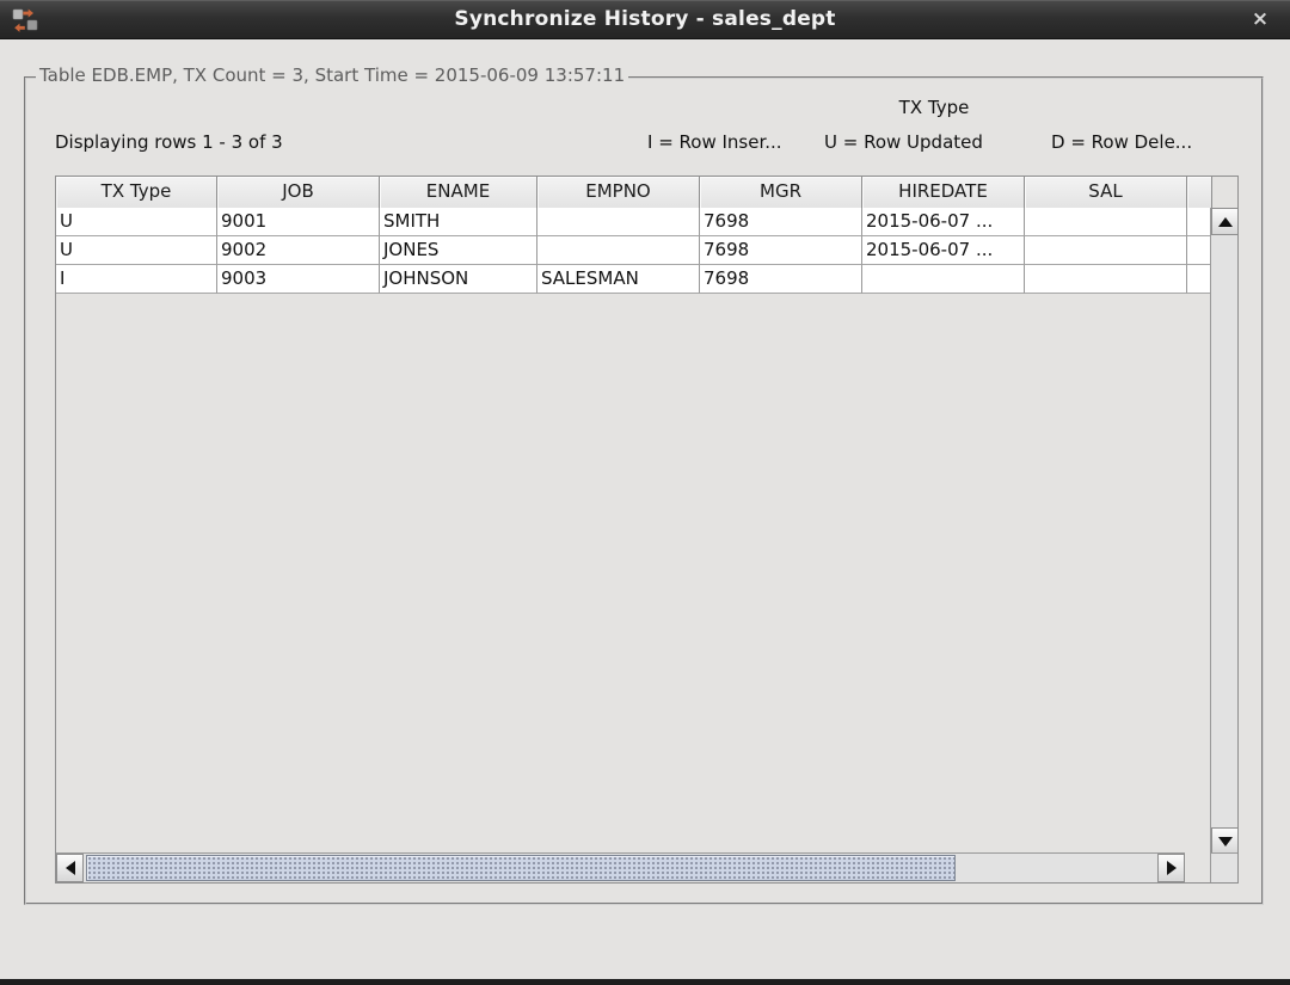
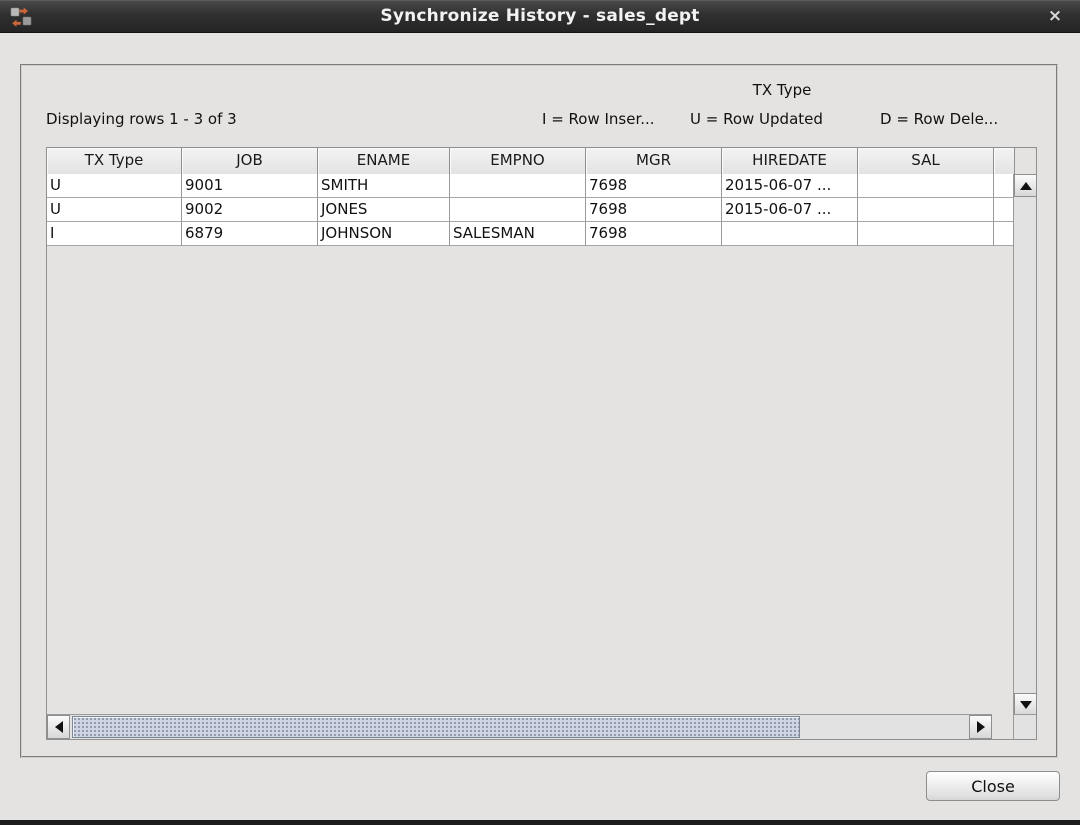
  Synchronize History - sales_dept
  ×
- Table EDB.EMP, TX Count = 3, Start Time = 2015-06-09 13:57:11
  Displaying rows 1 - 3 of 3
  TX Type
  I = Row Inser...
  U = Row Updated
  D = Row Dele...
  TX Type
  JOB
  ENAME
  EMPNO
  MGR
  HIREDATE
  SAL
  U
  9001
  SMITH
  7698
  2015-06-07 ...
  U
  9002
  JONES
  7698
  2015-06-07 ...
  I
- 9003
+ 6879
  JOHNSON
  SALESMAN
  7698
+ Close
